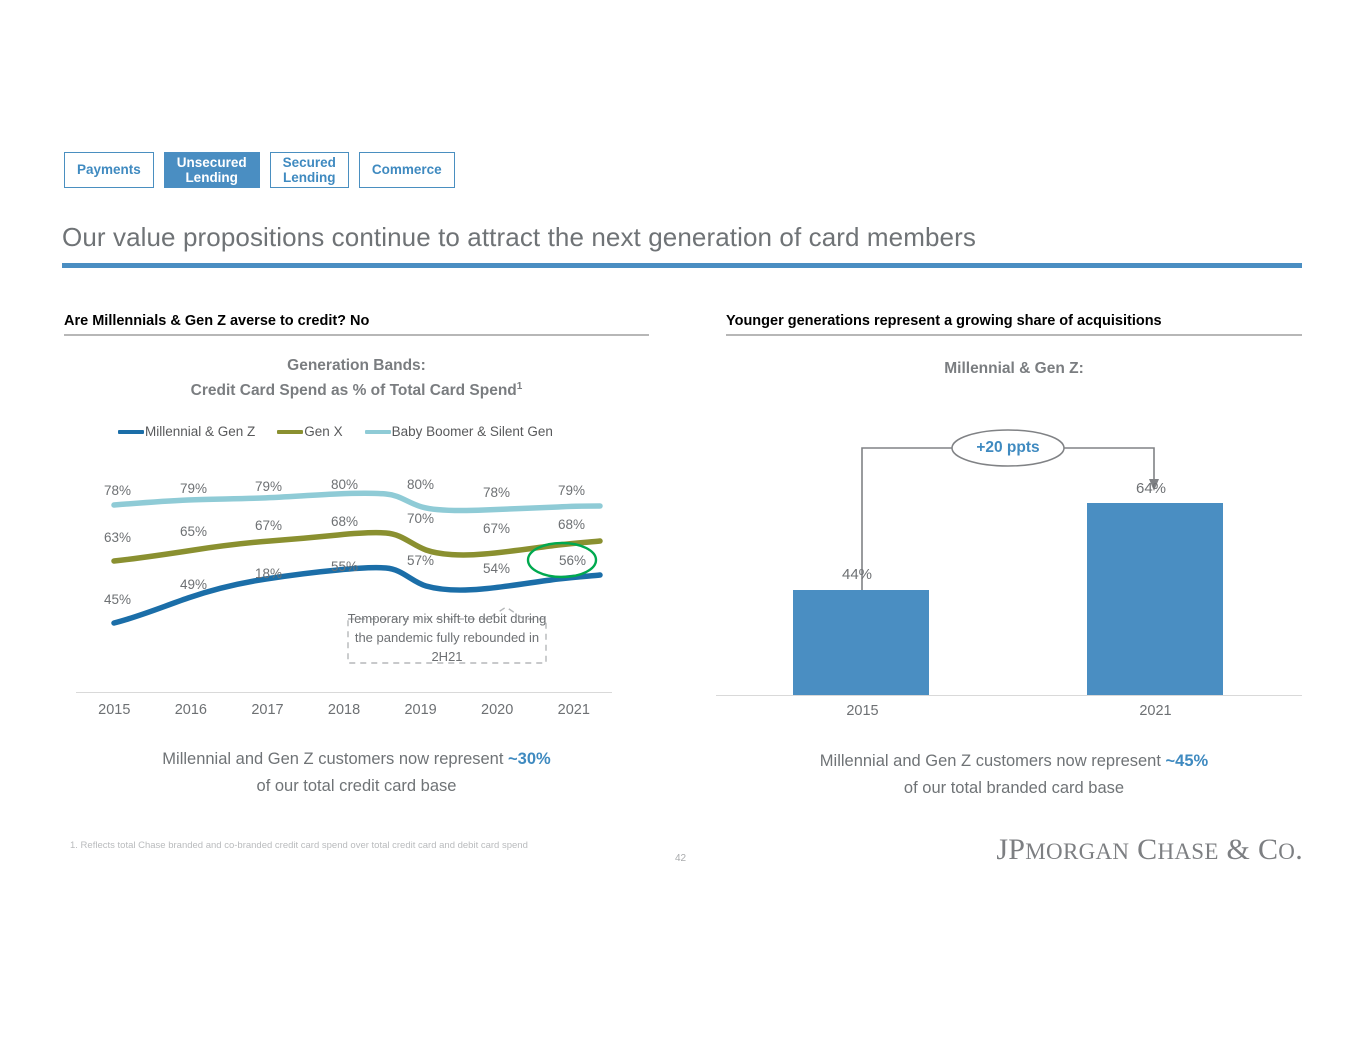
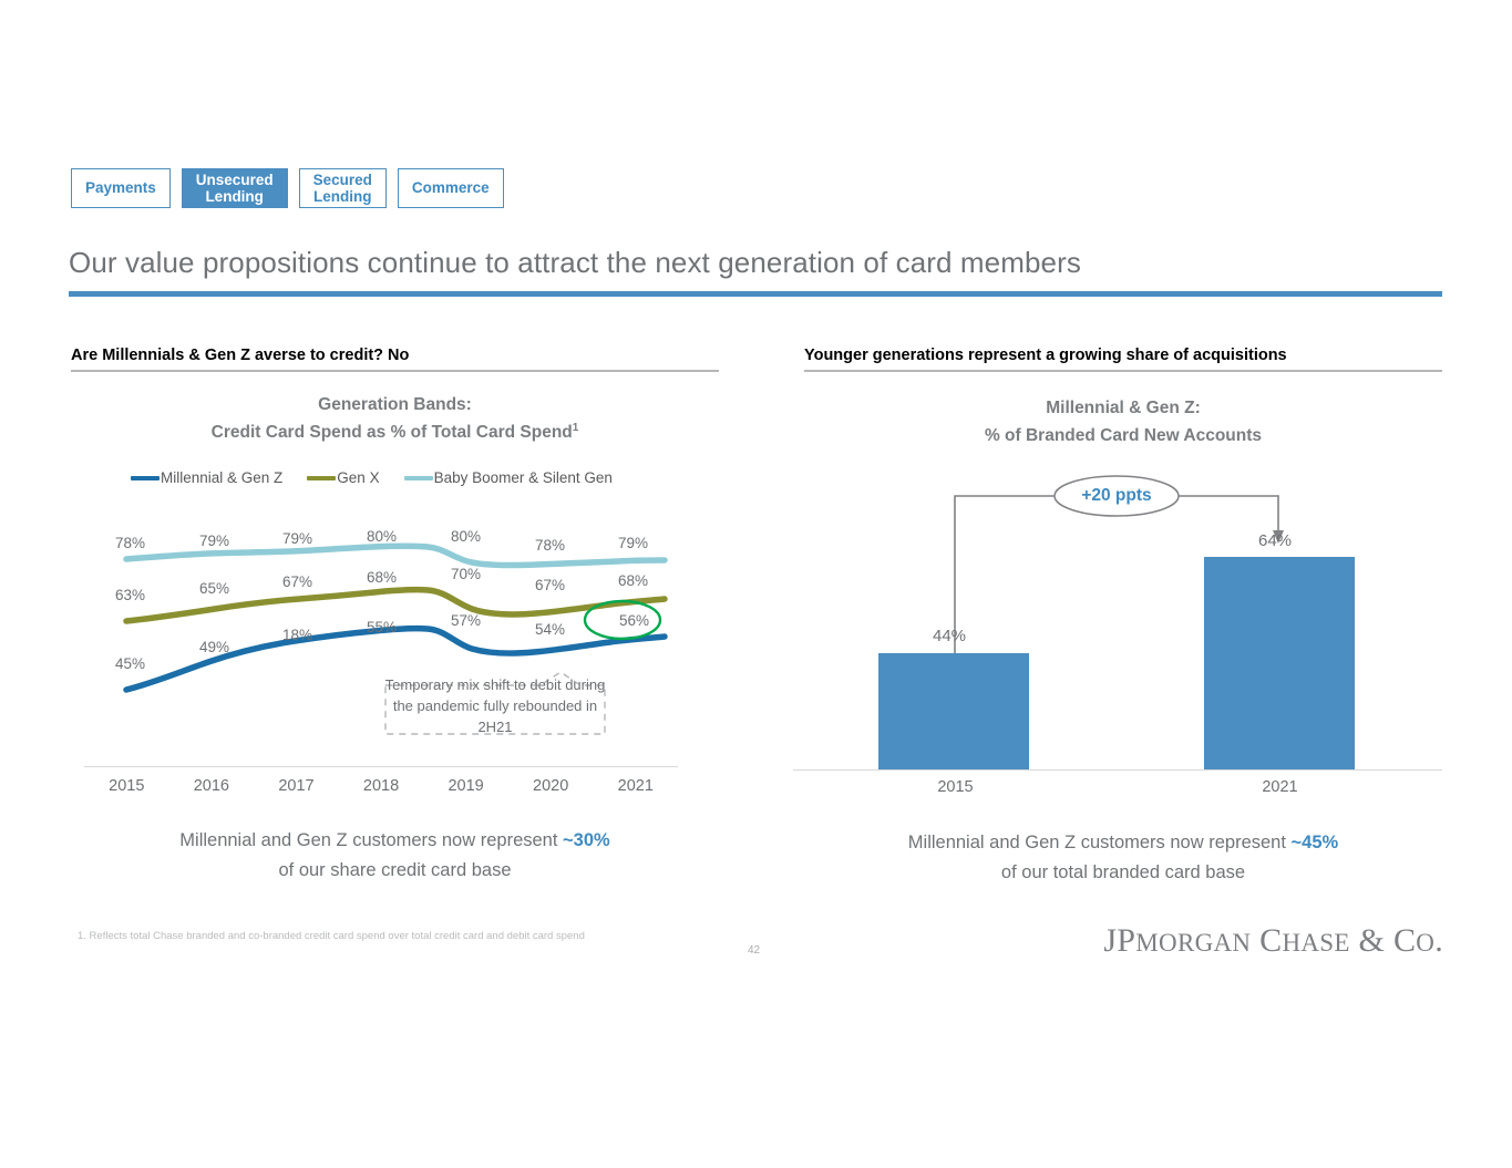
  Payments
  Unsecured
  Lending
  Secured
  Lending
  Commerce
  Our value propositions continue to attract the next generation of card members
  Are Millennials & Gen Z averse to credit? No
  Generation Bands:
  Credit Card Spend as % of Total Card Spend1
  Millennial & Gen Z
  Gen X
  Baby Boomer & Silent Gen
  78%
  79%
  79%
  80%
  80%
  78%
  79%
  63%
  65%
  67%
  68%
  70%
  67%
  68%
  45%
  49%
  18%
  55%
  57%
  54%
  56%
  Temporary mix shift to debit during the pandemic fully rebounded in 2H21
  2015
  2016
  2017
  2018
  2019
  2020
  2021
  Millennial and Gen Z customers now represent ~30%
- of our total credit card base
+ of our share credit card base
  Younger generations represent a growing share of acquisitions
  Millennial & Gen Z:
+ % of Branded Card New Accounts
  +20 ppts
  44%
  64%
  2015
  2021
  Millennial and Gen Z customers now represent ~45%
  of our total branded card base
  1. Reflects total Chase branded and co-branded credit card spend over total credit card and debit card spend
  42
  JPMORGAN CHASE & CO.
